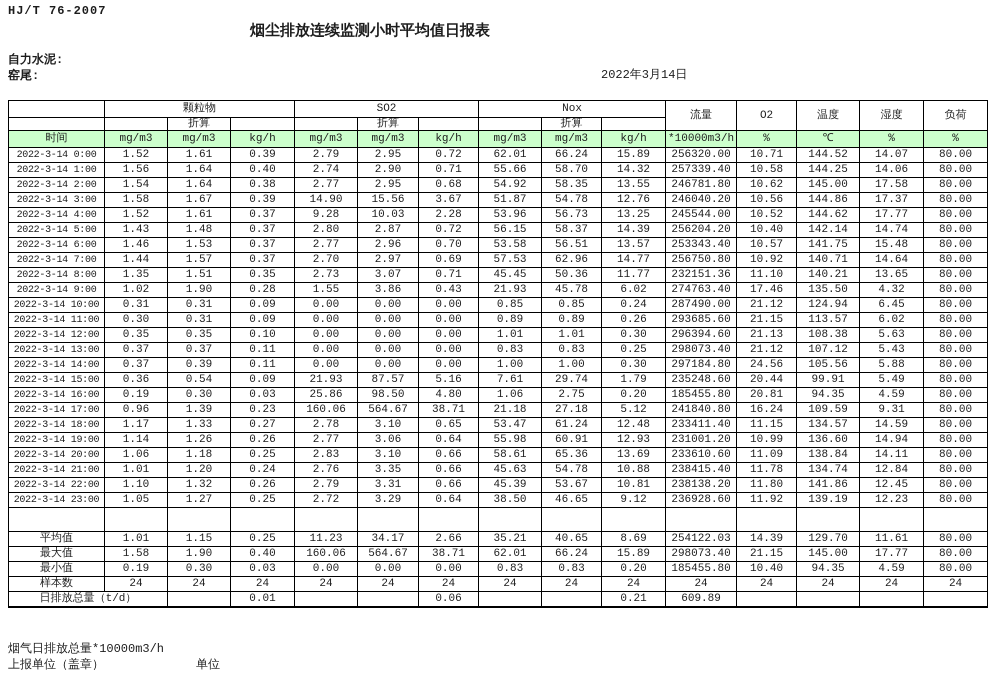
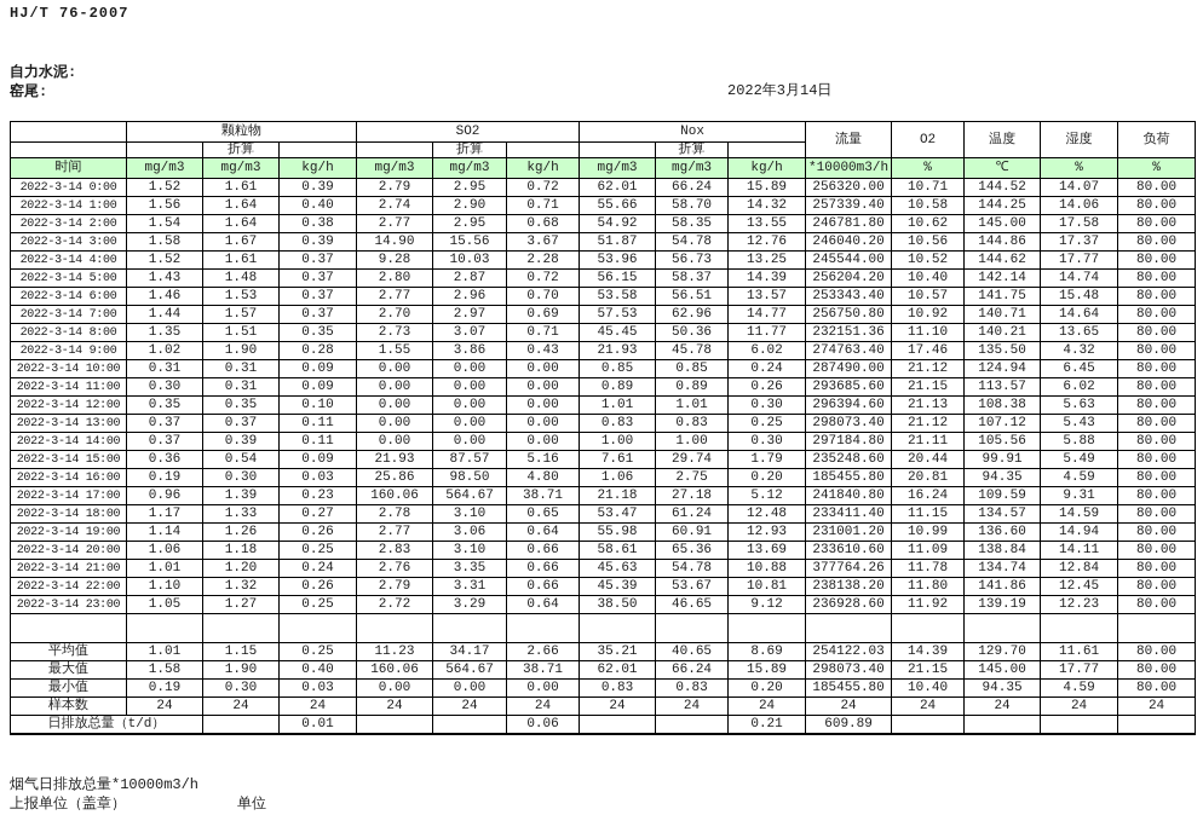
  HJ/T 76-2007
- 烟尘排放连续监测小时平均值日报表
  自力水泥:
  窑尾:
  2022年3月14日
  	颗粒物	SO2	Nox	流量	O2	温度	湿度	负荷
  		折算			折算			折算
  时间	mg/m3	mg/m3	kg/h	mg/m3	mg/m3	kg/h	mg/m3	mg/m3	kg/h	*10000m3/h	%	℃	%	%
  2022-3-14 0:00	1.52	1.61	0.39	2.79	2.95	0.72	62.01	66.24	15.89	256320.00	10.71	144.52	14.07	80.00
  2022-3-14 1:00	1.56	1.64	0.40	2.74	2.90	0.71	55.66	58.70	14.32	257339.40	10.58	144.25	14.06	80.00
  2022-3-14 2:00	1.54	1.64	0.38	2.77	2.95	0.68	54.92	58.35	13.55	246781.80	10.62	145.00	17.58	80.00
  2022-3-14 3:00	1.58	1.67	0.39	14.90	15.56	3.67	51.87	54.78	12.76	246040.20	10.56	144.86	17.37	80.00
  2022-3-14 4:00	1.52	1.61	0.37	9.28	10.03	2.28	53.96	56.73	13.25	245544.00	10.52	144.62	17.77	80.00
  2022-3-14 5:00	1.43	1.48	0.37	2.80	2.87	0.72	56.15	58.37	14.39	256204.20	10.40	142.14	14.74	80.00
  2022-3-14 6:00	1.46	1.53	0.37	2.77	2.96	0.70	53.58	56.51	13.57	253343.40	10.57	141.75	15.48	80.00
  2022-3-14 7:00	1.44	1.57	0.37	2.70	2.97	0.69	57.53	62.96	14.77	256750.80	10.92	140.71	14.64	80.00
  2022-3-14 8:00	1.35	1.51	0.35	2.73	3.07	0.71	45.45	50.36	11.77	232151.36	11.10	140.21	13.65	80.00
  2022-3-14 9:00	1.02	1.90	0.28	1.55	3.86	0.43	21.93	45.78	6.02	274763.40	17.46	135.50	4.32	80.00
  2022-3-14 10:00	0.31	0.31	0.09	0.00	0.00	0.00	0.85	0.85	0.24	287490.00	21.12	124.94	6.45	80.00
  2022-3-14 11:00	0.30	0.31	0.09	0.00	0.00	0.00	0.89	0.89	0.26	293685.60	21.15	113.57	6.02	80.00
  2022-3-14 12:00	0.35	0.35	0.10	0.00	0.00	0.00	1.01	1.01	0.30	296394.60	21.13	108.38	5.63	80.00
  2022-3-14 13:00	0.37	0.37	0.11	0.00	0.00	0.00	0.83	0.83	0.25	298073.40	21.12	107.12	5.43	80.00
- 2022-3-14 14:00	0.37	0.39	0.11	0.00	0.00	0.00	1.00	1.00	0.30	297184.80	24.56	105.56	5.88	80.00
+ 2022-3-14 14:00	0.37	0.39	0.11	0.00	0.00	0.00	1.00	1.00	0.30	297184.80	21.11	105.56	5.88	80.00
  2022-3-14 15:00	0.36	0.54	0.09	21.93	87.57	5.16	7.61	29.74	1.79	235248.60	20.44	99.91	5.49	80.00
  2022-3-14 16:00	0.19	0.30	0.03	25.86	98.50	4.80	1.06	2.75	0.20	185455.80	20.81	94.35	4.59	80.00
  2022-3-14 17:00	0.96	1.39	0.23	160.06	564.67	38.71	21.18	27.18	5.12	241840.80	16.24	109.59	9.31	80.00
  2022-3-14 18:00	1.17	1.33	0.27	2.78	3.10	0.65	53.47	61.24	12.48	233411.40	11.15	134.57	14.59	80.00
  2022-3-14 19:00	1.14	1.26	0.26	2.77	3.06	0.64	55.98	60.91	12.93	231001.20	10.99	136.60	14.94	80.00
  2022-3-14 20:00	1.06	1.18	0.25	2.83	3.10	0.66	58.61	65.36	13.69	233610.60	11.09	138.84	14.11	80.00
- 2022-3-14 21:00	1.01	1.20	0.24	2.76	3.35	0.66	45.63	54.78	10.88	238415.40	11.78	134.74	12.84	80.00
+ 2022-3-14 21:00	1.01	1.20	0.24	2.76	3.35	0.66	45.63	54.78	10.88	377764.26	11.78	134.74	12.84	80.00
  2022-3-14 22:00	1.10	1.32	0.26	2.79	3.31	0.66	45.39	53.67	10.81	238138.20	11.80	141.86	12.45	80.00
  2022-3-14 23:00	1.05	1.27	0.25	2.72	3.29	0.64	38.50	46.65	9.12	236928.60	11.92	139.19	12.23	80.00
  平均值	1.01	1.15	0.25	11.23	34.17	2.66	35.21	40.65	8.69	254122.03	14.39	129.70	11.61	80.00
  最大值	1.58	1.90	0.40	160.06	564.67	38.71	62.01	66.24	15.89	298073.40	21.15	145.00	17.77	80.00
  最小值	0.19	0.30	0.03	0.00	0.00	0.00	0.83	0.83	0.20	185455.80	10.40	94.35	4.59	80.00
  样本数	24	24	24	24	24	24	24	24	24	24	24	24	24	24
  日排放总量（t/d）		0.01			0.06			0.21	609.89
  烟气日排放总量*10000m3/h
  上报单位（盖章）
  单位
